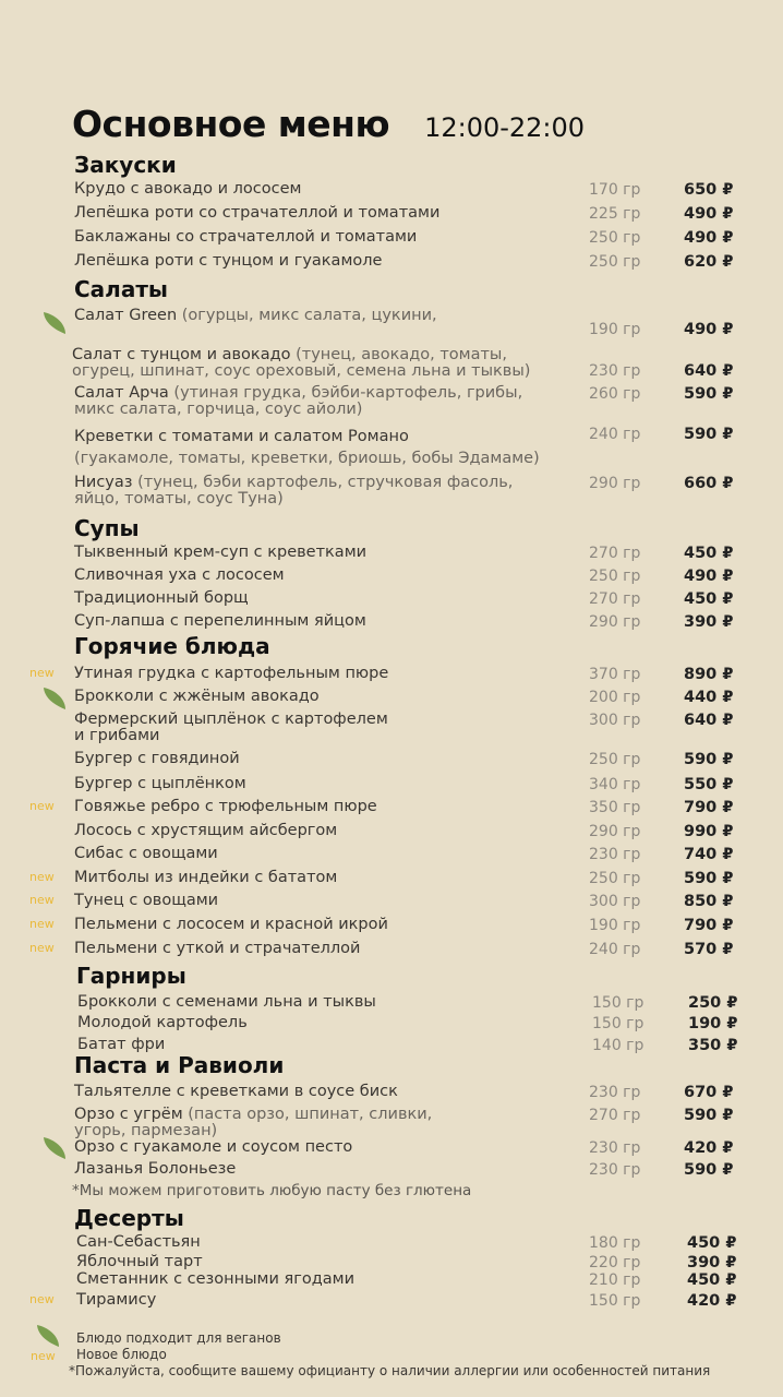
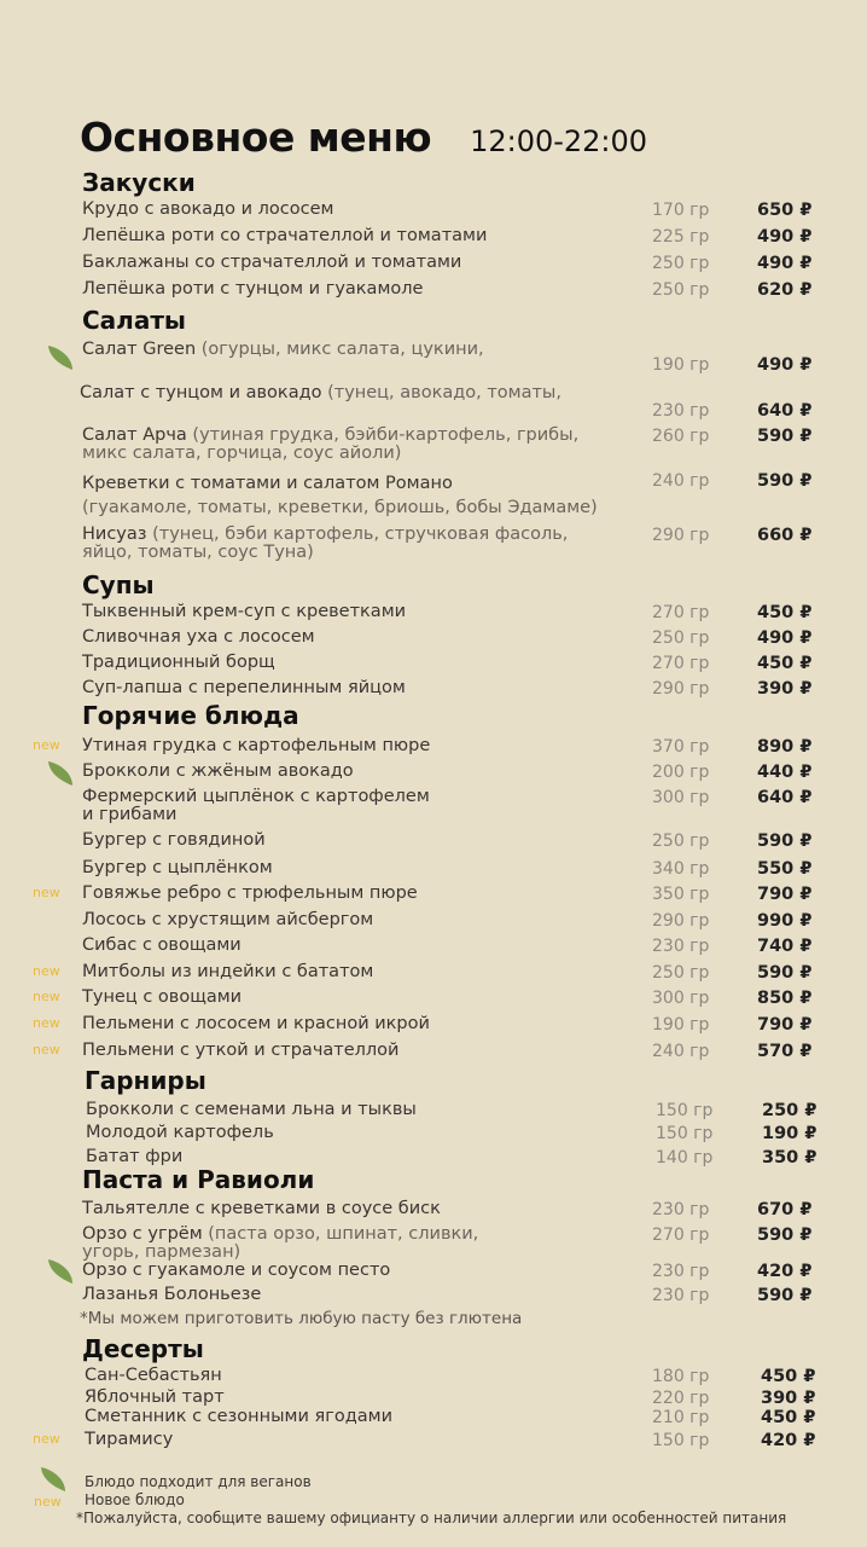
  Основное меню
  12:00-22:00
  Закуски
  Крудо с авокадо и лососем
  170 гр
  650 ₽
  Лепёшка роти со страчателлой и томатами
  225 гр
  490 ₽
  Баклажаны со страчателлой и томатами
  250 гр
  490 ₽
  Лепёшка роти с тунцом и гуакамоле
  250 гр
  620 ₽
  Салаты
  Салат Green (огурцы, микс салата, цукини,
  190 гр
  490 ₽
  Салат с тунцом и авокадо (тунец, авокадо, томаты,
- огурец, шпинат, соус ореховый, семена льна и тыквы)
  230 гр
  640 ₽
  Салат Арча (утиная грудка, бэйби-картофель, грибы,
  микс салата, горчица, соус айоли)
  260 гр
  590 ₽
  Креветки с томатами и салатом Романо
  (гуакамоле, томаты, креветки, бриошь, бобы Эдамаме)
  240 гр
  590 ₽
  Нисуаз (тунец, бэби картофель, стручковая фасоль,
  яйцо, томаты, соус Туна)
  290 гр
  660 ₽
  Супы
  Тыквенный крем-суп с креветками
  270 гр
  450 ₽
  Сливочная уха с лососем
  250 гр
  490 ₽
  Традиционный борщ
  270 гр
  450 ₽
  Суп-лапша с перепелинным яйцом
  290 гр
  390 ₽
  Горячие блюда
  new
  Утиная грудка с картофельным пюре
  370 гр
  890 ₽
  Брокколи с жжёным авокадо
  200 гр
  440 ₽
  Фермерский цыплёнок с картофелем
  и грибами
  300 гр
  640 ₽
  Бургер с говядиной
  250 гр
  590 ₽
  Бургер с цыплёнком
  340 гр
  550 ₽
  new
  Говяжье ребро с трюфельным пюре
  350 гр
  790 ₽
  Лосось с хрустящим айсбергом
  290 гр
  990 ₽
  Сибас с овощами
  230 гр
  740 ₽
  new
  Митболы из индейки с бататом
  250 гр
  590 ₽
  new
  Тунец с овощами
  300 гр
  850 ₽
  new
  Пельмени с лососем и красной икрой
  190 гр
  790 ₽
  new
  Пельмени с уткой и страчателлой
  240 гр
  570 ₽
  Гарниры
  Брокколи с семенами льна и тыквы
  150 гр
  250 ₽
  Молодой картофель
  150 гр
  190 ₽
  Батат фри
  140 гр
  350 ₽
  Паста и Равиоли
  Тальятелле с креветками в соусе биск
  230 гр
  670 ₽
  Орзо с угрём (паста орзо, шпинат, сливки,
  угорь, пармезан)
  270 гр
  590 ₽
  Орзо с гуакамоле и соусом песто
  230 гр
  420 ₽
  Лазанья Болоньезе
  230 гр
  590 ₽
  *Мы можем приготовить любую пасту без глютена
  Десерты
  Сан-Себастьян
  180 гр
  450 ₽
  Яблочный тарт
  220 гр
  390 ₽
  Сметанник с сезонными ягодами
  210 гр
  450 ₽
  new
  Тирамису
  150 гр
  420 ₽
  Блюдо подходит для веганов
  new
  Новое блюдо
  *Пожалуйста, сообщите вашему официанту о наличии аллергии или особенностей питания
